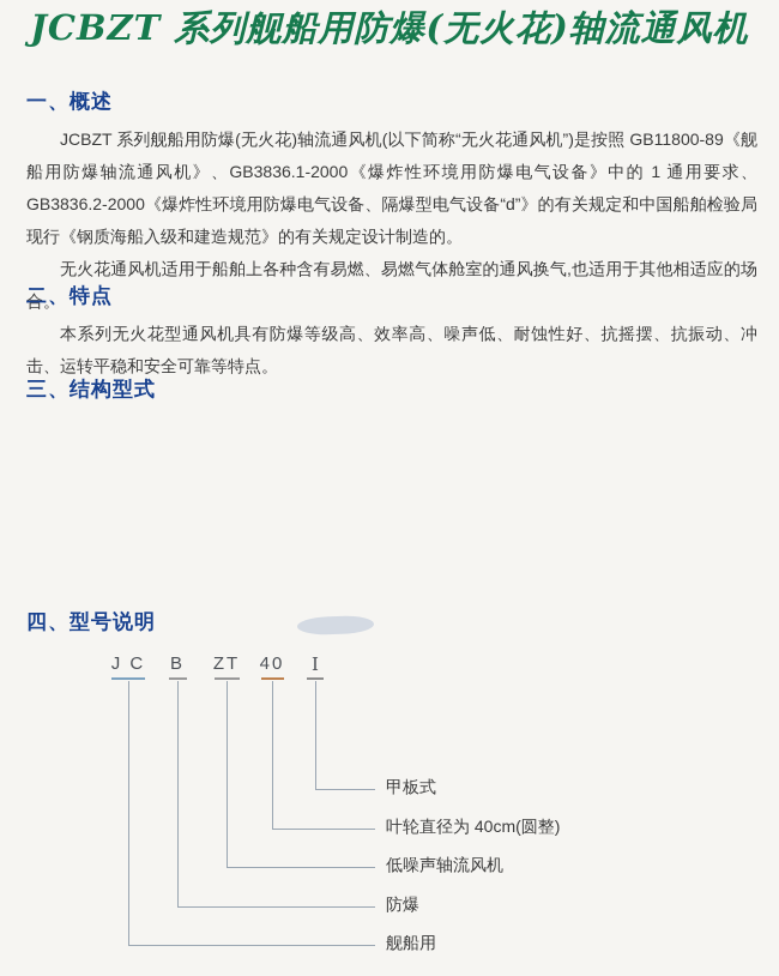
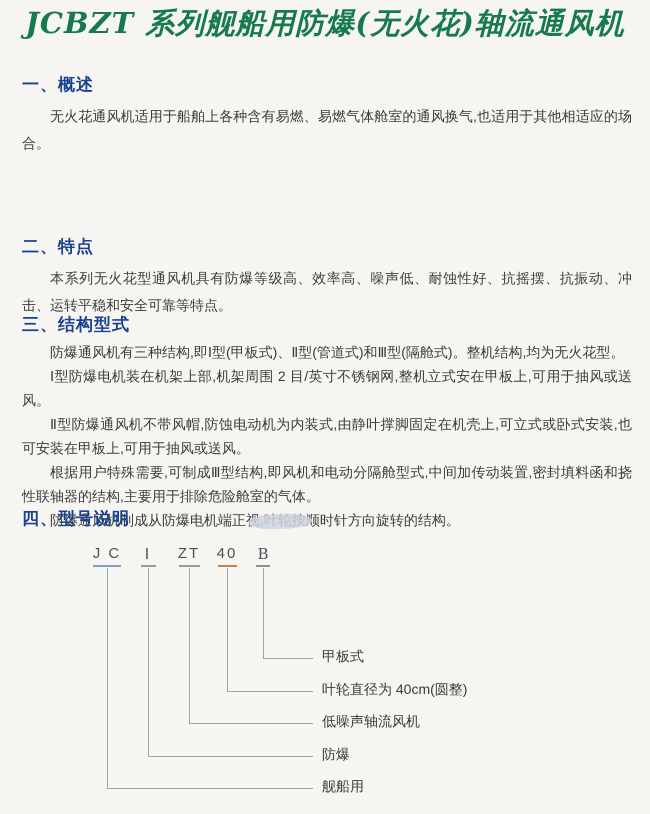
  JCBZT 系列舰船用防爆(无火花)轴流通风机
  一、概述
- JCBZT 系列舰船用防爆(无火花)轴流通风机(以下简称“无火花通风机”)是按照 GB11800-89《舰船用防爆轴流通风机》、GB3836.1-2000《爆炸性环境用防爆电气设备》中的 1 通用要求、GB3836.2-2000《爆炸性环境用防爆电气设备、隔爆型电气设备“d”》的有关规定和中国船舶检验局现行《钢质海船入级和建造规范》的有关规定设计制造的。
  无火花通风机适用于船舶上各种含有易燃、易燃气体舱室的通风换气,也适用于其他相适应的场合。
  二、特点
  本系列无火花型通风机具有防爆等级高、效率高、噪声低、耐蚀性好、抗摇摆、抗振动、冲击、运转平稳和安全可靠等特点。
  三、结构型式
+ 防爆通风机有三种结构,即Ⅰ型(甲板式)、Ⅱ型(管道式)和Ⅲ型(隔舱式)。整机结构,均为无火花型。
+ Ⅰ型防爆电机装在机架上部,机架周围 2 目/英寸不锈钢网,整机立式安在甲板上,可用于抽风或送风。
+ Ⅱ型防爆通风机不带风帽,防蚀电动机为内装式,由静叶撑脚固定在机壳上,可立式或卧式安装,也可安装在甲板上,可用于抽风或送风。
+ 根据用户特殊需要,可制成Ⅲ型结构,即风机和电动分隔舱型式,中间加传动装置,密封填料函和挠性联轴器的结构,主要用于排除危险舱室的气体。
+ 防爆通风机制成从防爆电机端正视,叶轮按顺时针方向旋转的结构。
  四、型号说明
  J C
  舰船用
- B
+ Ⅰ
  防爆
  ZT
  低噪声轴流风机
  40
  叶轮直径为 40cm(圆整)
- Ⅰ
+ B
  甲板式
